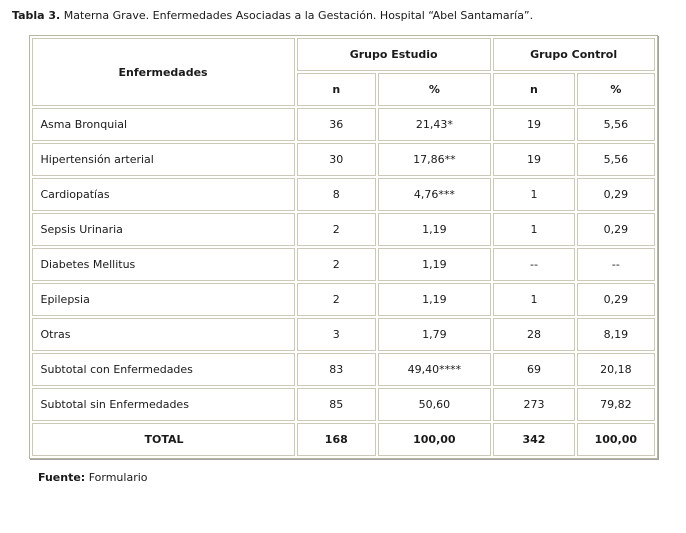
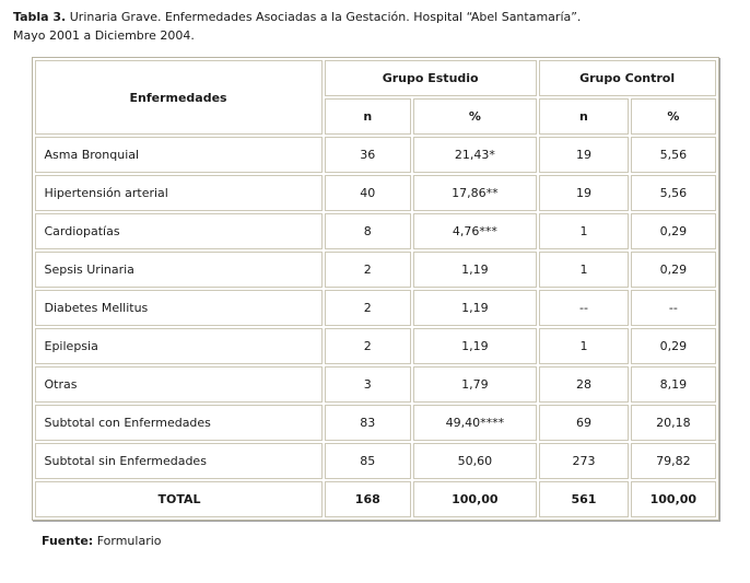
- Tabla 3. Materna Grave. Enfermedades Asociadas a la Gestación. Hospital “Abel Santamaría”.
+ Tabla 3. Urinaria Grave. Enfermedades Asociadas a la Gestación. Hospital “Abel Santamaría”.
+ Mayo 2001 a Diciembre 2004.
  Enfermedades	Grupo Estudio	Grupo Control
  n	%	n	%
  Asma Bronquial	36	21,43*	19	5,56
- Hipertensión arterial	30	17,86**	19	5,56
+ Hipertensión arterial	40	17,86**	19	5,56
  Cardiopatías	8	4,76***	1	0,29
  Sepsis Urinaria	2	1,19	1	0,29
  Diabetes Mellitus	2	1,19	--	--
  Epilepsia	2	1,19	1	0,29
  Otras	3	1,79	28	8,19
  Subtotal con Enfermedades	83	49,40****	69	20,18
  Subtotal sin Enfermedades	85	50,60	273	79,82
- TOTAL	168	100,00	342	100,00
+ TOTAL	168	100,00	561	100,00
  Fuente: Formulario
